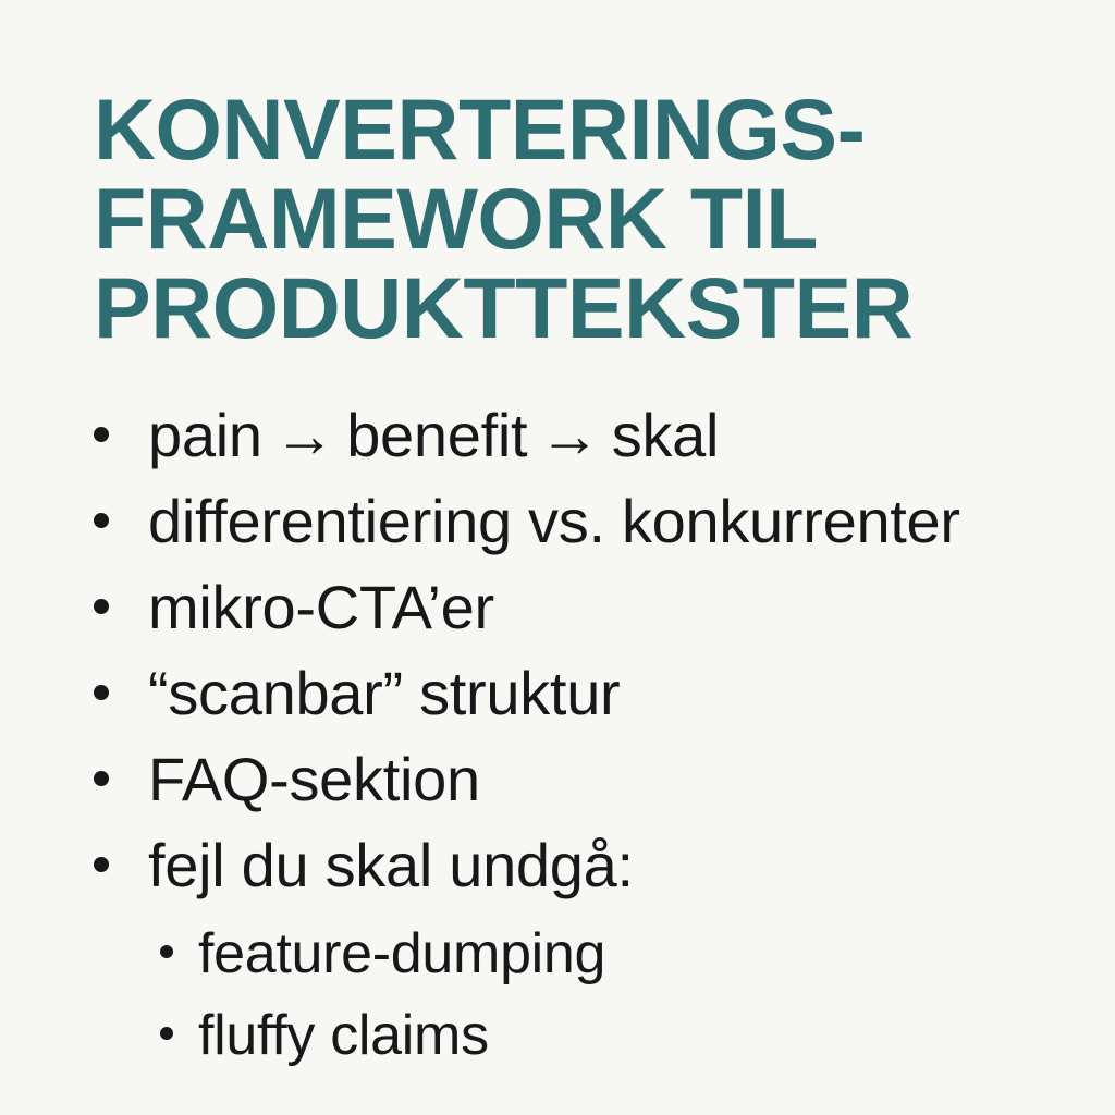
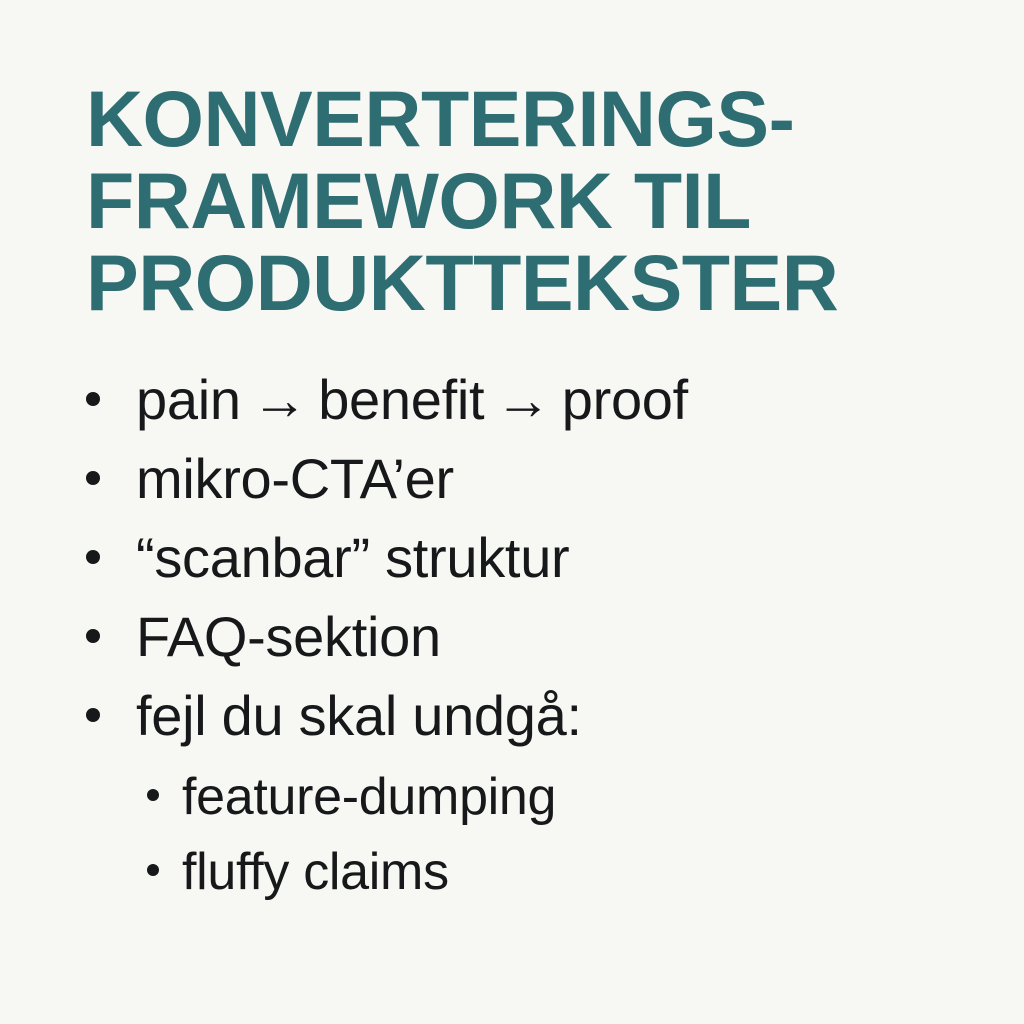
  KONVERTERINGS-
  FRAMEWORK TIL
  PRODUKTTEKSTER
- pain → benefit → skal
+ pain → benefit → proof
- differentiering vs. konkurrenter
  mikro-CTA’er
  “scanbar” struktur
  FAQ-sektion
  fejl du skal undgå:
  feature-dumping
  fluffy claims
